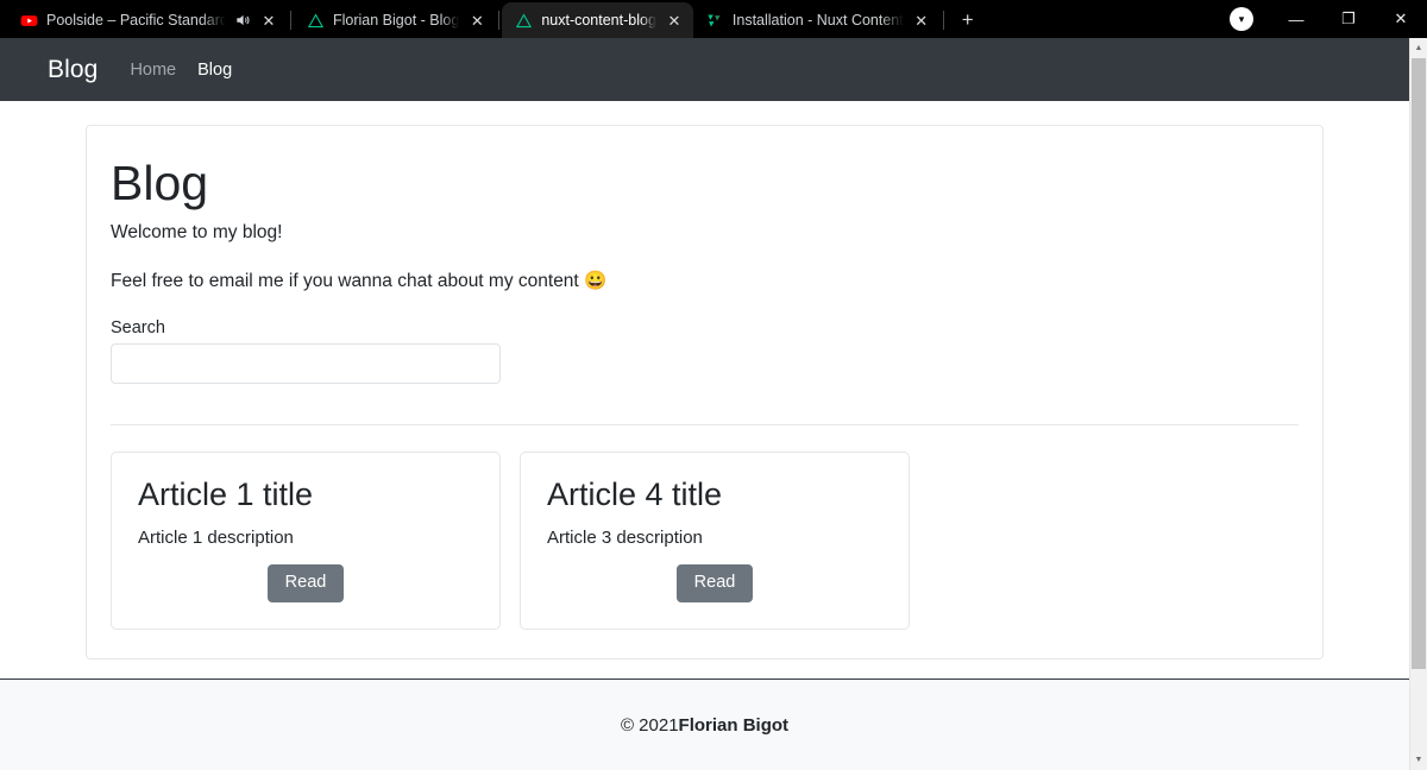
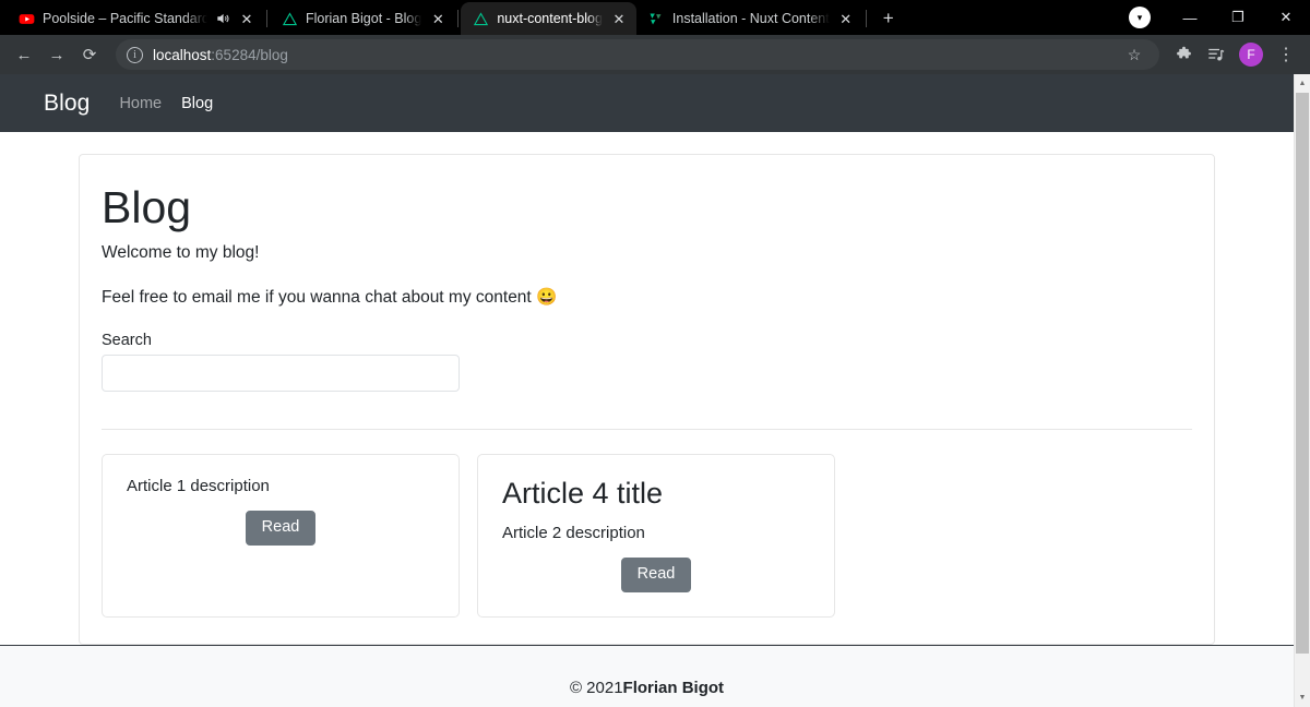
  Poolside – Pacific Standard
  ✕
  Florian Bigot - Blog
  ✕
  nuxt-content-blog
  ✕
  Installation - Nuxt Content
  ✕
  +
  ▾
  —
  ❐
  ✕
+ ←
+ →
+ ⟳
+ i
+ localhost:65284/blog
+ ☆
+ F
+ ⋮
  Blog
  Home
  Blog
  Blog
  Welcome to my blog!
  Feel free to email me if you wanna chat about my content 😀
  Search
- Article 1 title
  Article 1 description
  Read
  Article 4 title
- Article 3 description
+ Article 2 description
  Read
  © 2021
  Florian Bigot
